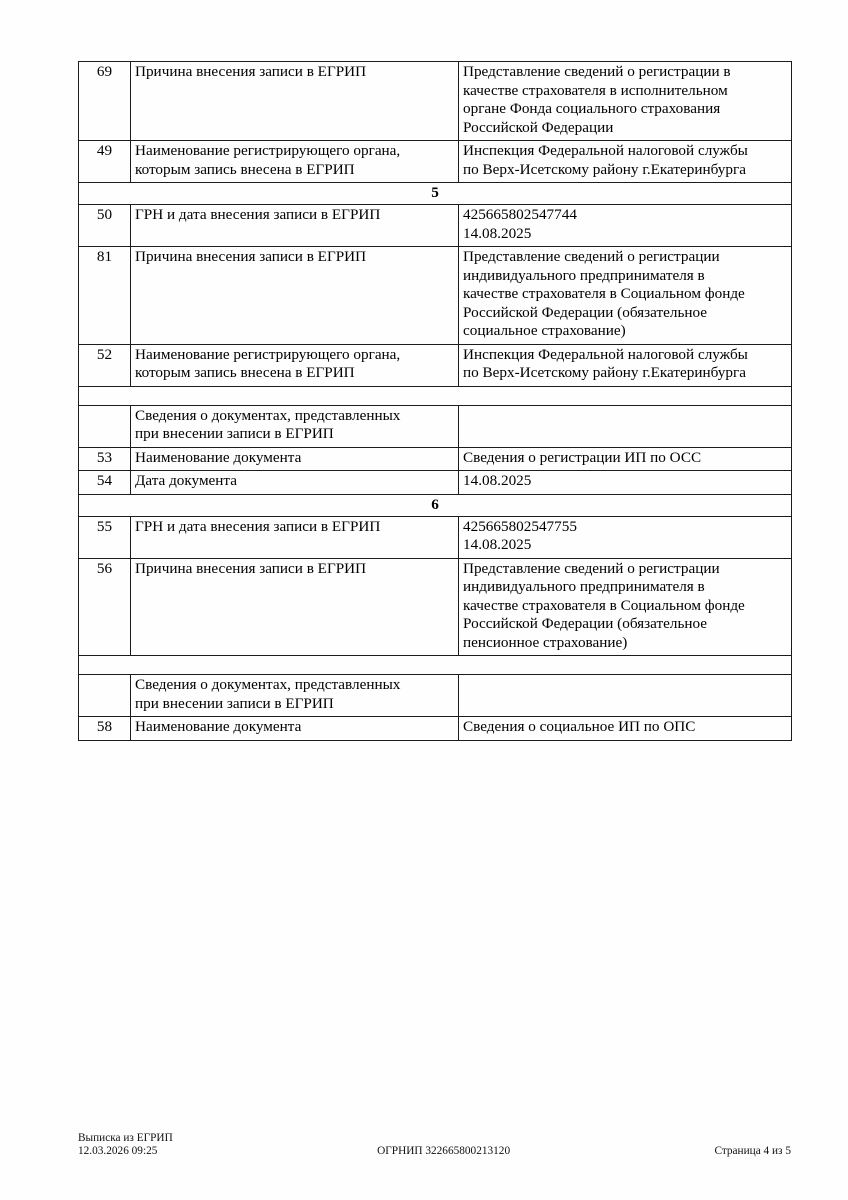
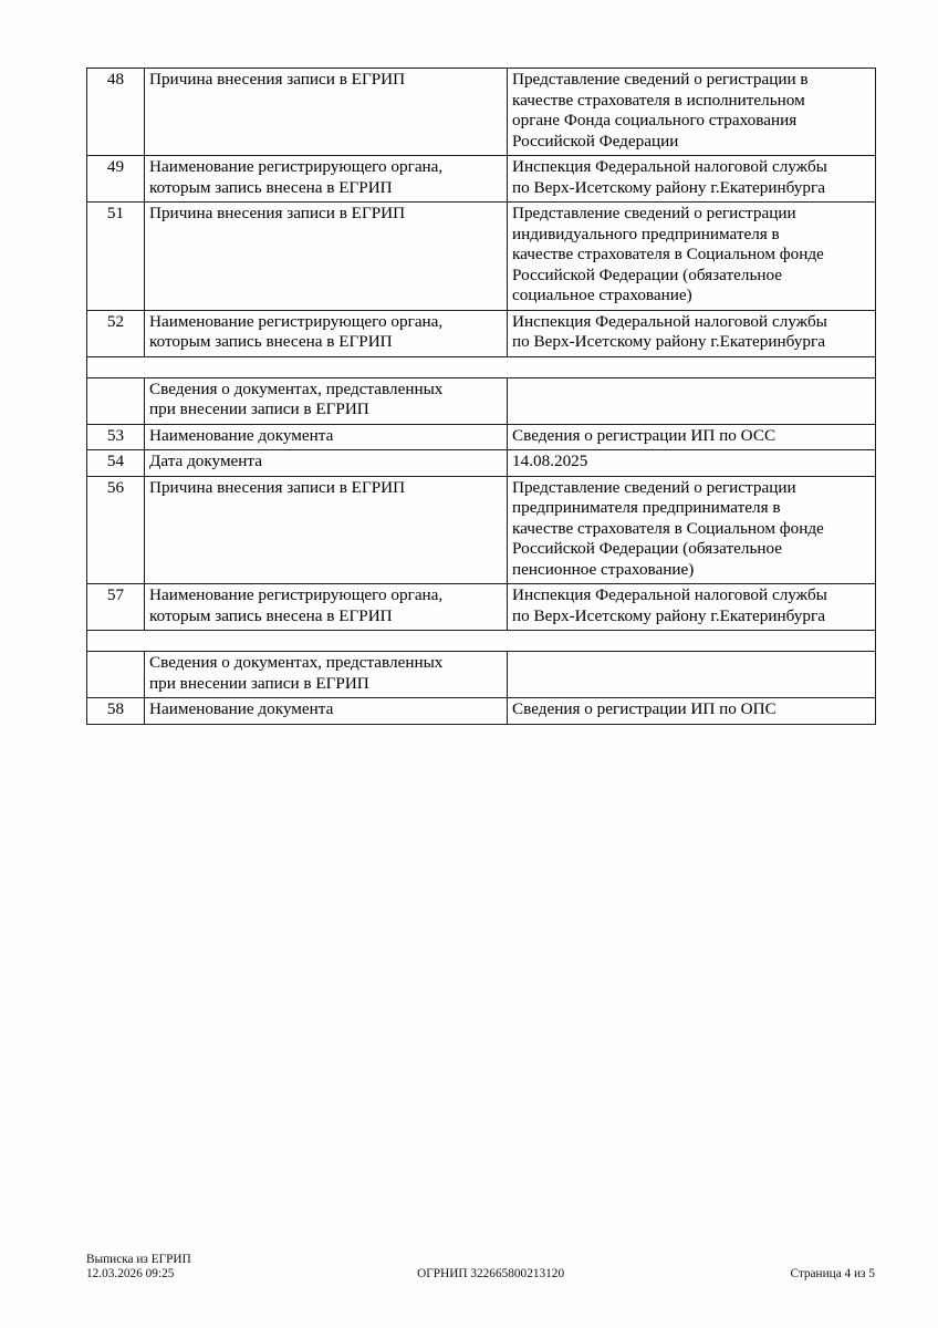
- 69	Причина внесения записи в ЕГРИП	Представление сведений о регистрации в качестве страхователя в исполнительном органе Фонда социального страхования Российской Федерации
+ 48	Причина внесения записи в ЕГРИП	Представление сведений о регистрации в качестве страхователя в исполнительном органе Фонда социального страхования Российской Федерации
  49	Наименование регистрирующего органа, которым запись внесена в ЕГРИП	Инспекция Федеральной налоговой службы по Верх-Исетскому району г.Екатеринбурга
- 5
- 50	ГРН и дата внесения записи в ЕГРИП	425665802547744 14.08.2025
- 81	Причина внесения записи в ЕГРИП	Представление сведений о регистрации индивидуального предпринимателя в качестве страхователя в Социальном фонде Российской Федерации (обязательное социальное страхование)
+ 51	Причина внесения записи в ЕГРИП	Представление сведений о регистрации индивидуального предпринимателя в качестве страхователя в Социальном фонде Российской Федерации (обязательное социальное страхование)
  52	Наименование регистрирующего органа, которым запись внесена в ЕГРИП	Инспекция Федеральной налоговой службы по Верх-Исетскому району г.Екатеринбурга
  	Сведения о документах, представленных при внесении записи в ЕГРИП
  53	Наименование документа	Сведения о регистрации ИП по ОСС
  54	Дата документа	14.08.2025
- 6
- 55	ГРН и дата внесения записи в ЕГРИП	425665802547755 14.08.2025
- 56	Причина внесения записи в ЕГРИП	Представление сведений о регистрации индивидуального предпринимателя в качестве страхователя в Социальном фонде Российской Федерации (обязательное пенсионное страхование)
+ 56	Причина внесения записи в ЕГРИП	Представление сведений о регистрации предпринимателя предпринимателя в качестве страхователя в Социальном фонде Российской Федерации (обязательное пенсионное страхование)
+ 57	Наименование регистрирующего органа, которым запись внесена в ЕГРИП	Инспекция Федеральной налоговой службы по Верх-Исетскому району г.Екатеринбурга
  	Сведения о документах, представленных при внесении записи в ЕГРИП
- 58	Наименование документа	Сведения о социальное ИП по ОПС
+ 58	Наименование документа	Сведения о регистрации ИП по ОПС
  Выписка из ЕГРИП
  12.03.2026 09:25
  ОГРНИП 322665800213120
  Страница 4 из 5
